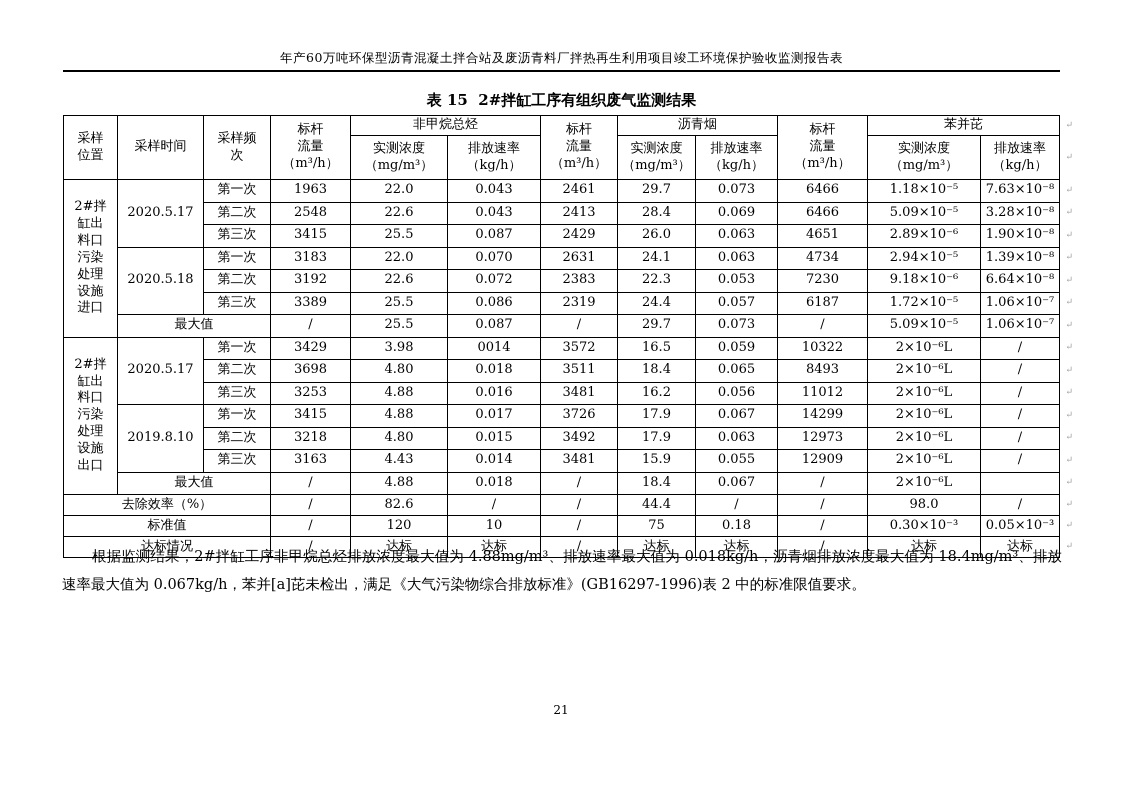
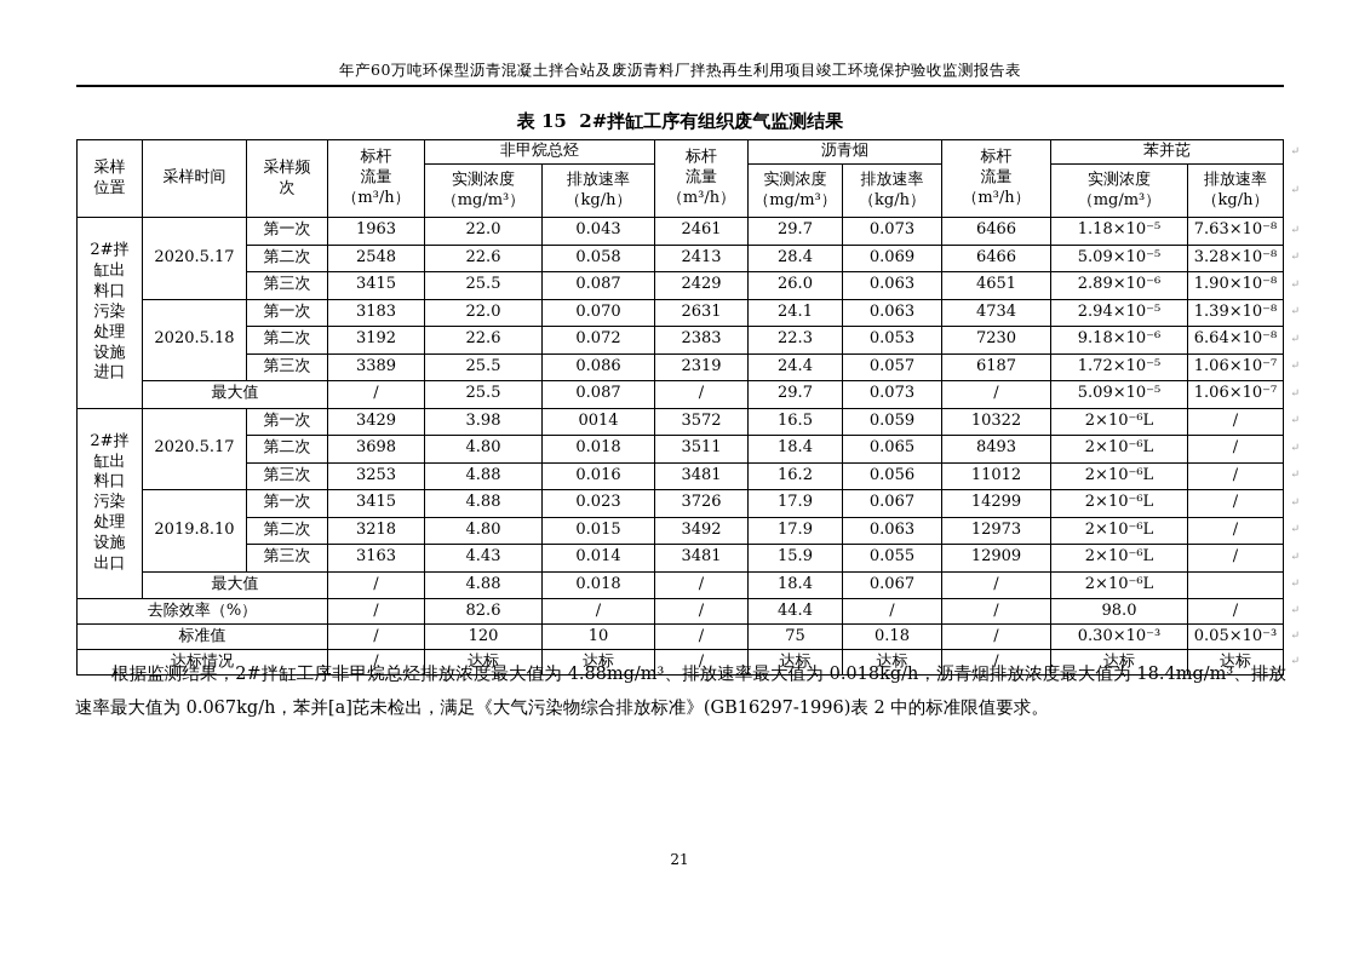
  年产60万吨环保型沥青混凝土拌合站及废沥青料厂拌热再生利用项目竣工环境保护验收监测报告表
  表 15 2#拌缸工序有组织废气监测结果
  采样 位置	采样时间	采样频 次	标杆 流量 （m³/h）	非甲烷总烃	标杆 流量 （m³/h）	沥青烟	标杆 流量 （m³/h）	苯并芘 ↵
  实测浓度 （mg/m³）	排放速率 （kg/h）	实测浓度 （mg/m³）	排放速率 （kg/h）	实测浓度 （mg/m³）	排放速率 （kg/h）↵
  2#拌 缸出 料口 污染 处理 设施 进口	2020.5.17	第一次	1963	22.0	0.043	2461	29.7	0.073	6466	1.18×10⁻⁵	7.63×10⁻⁸ ↵
- 第二次	2548	22.6	0.043	2413	28.4	0.069	6466	5.09×10⁻⁵	3.28×10⁻⁸ ↵
+ 第二次	2548	22.6	0.058	2413	28.4	0.069	6466	5.09×10⁻⁵	3.28×10⁻⁸ ↵
  第三次	3415	25.5	0.087	2429	26.0	0.063	4651	2.89×10⁻⁶	1.90×10⁻⁸ ↵
  2020.5.18	第一次	3183	22.0	0.070	2631	24.1	0.063	4734	2.94×10⁻⁵	1.39×10⁻⁸ ↵
  第二次	3192	22.6	0.072	2383	22.3	0.053	7230	9.18×10⁻⁶	6.64×10⁻⁸ ↵
  第三次	3389	25.5	0.086	2319	24.4	0.057	6187	1.72×10⁻⁵	1.06×10⁻⁷ ↵
  最大值	/	25.5	0.087	/	29.7	0.073	/	5.09×10⁻⁵	1.06×10⁻⁷ ↵
  2#拌 缸出 料口 污染 处理 设施 出口	2020.5.17	第一次	3429	3.98	0014	3572	16.5	0.059	10322	2×10⁻⁶L	/ ↵
  第二次	3698	4.80	0.018	3511	18.4	0.065	8493	2×10⁻⁶L	/ ↵
  第三次	3253	4.88	0.016	3481	16.2	0.056	11012	2×10⁻⁶L	/ ↵
- 2019.8.10	第一次	3415	4.88	0.017	3726	17.9	0.067	14299	2×10⁻⁶L	/ ↵
+ 2019.8.10	第一次	3415	4.88	0.023	3726	17.9	0.067	14299	2×10⁻⁶L	/ ↵
  第二次	3218	4.80	0.015	3492	17.9	0.063	12973	2×10⁻⁶L	/ ↵
  第三次	3163	4.43	0.014	3481	15.9	0.055	12909	2×10⁻⁶L	/ ↵
  最大值	/	4.88	0.018	/	18.4	0.067	/	2×10⁻⁶L	↵
  去除效率（%）	/	82.6	/	/	44.4	/	/	98.0	/ ↵
  标准值	/	120	10	/	75	0.18	/	0.30×10⁻³	0.05×10⁻³ ↵
  达标情况	/	达标	达标	/	达标	达标	/	达标	达标 ↵
  根据监测结果，2#拌缸工序非甲烷总烃排放浓度最大值为 4.88mg/m³、排放速率最大值为 0.018kg/h，沥青烟排放浓度最大值为 18.4mg/m³、排放速率最大值为 0.067kg/h，苯并[a]芘未检出，满足《大气污染物综合排放标准》(GB16297-1996)表 2 中的标准限值要求。
  21
